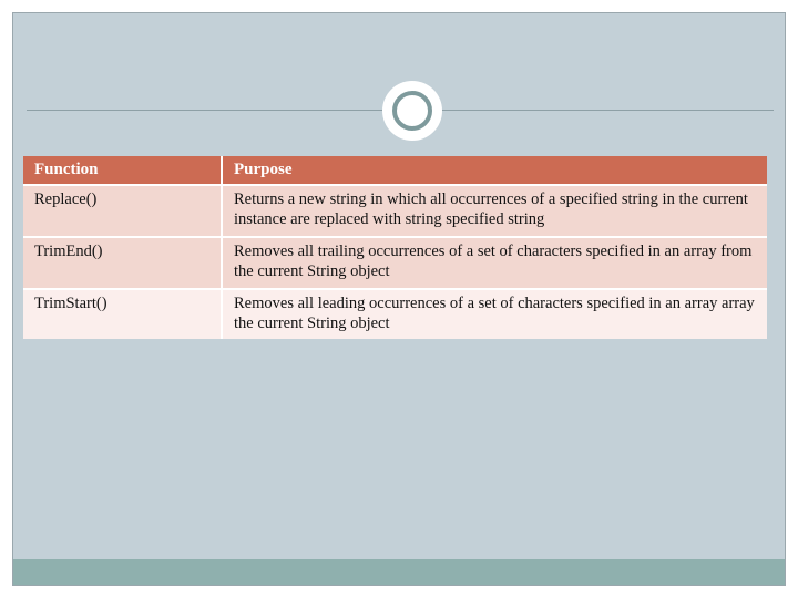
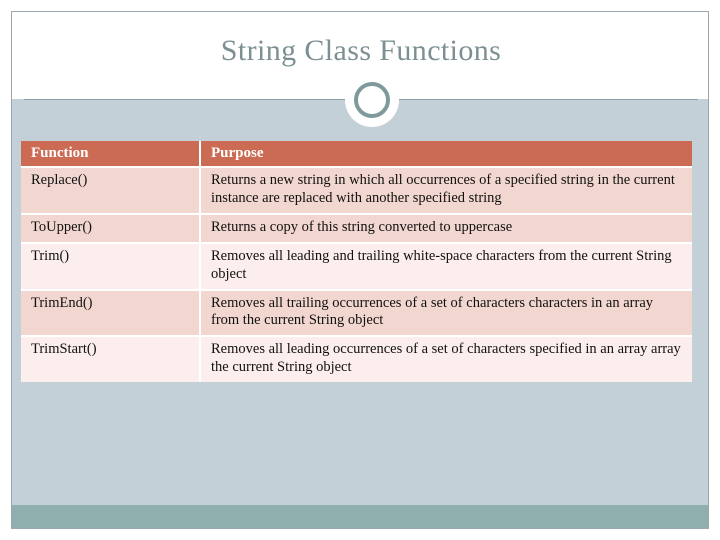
+ String Class Functions
  Function	Purpose
- Replace()	Returns a new string in which all occurrences of a specified string in the current instance are replaced with string specified string
+ Replace()	Returns a new string in which all occurrences of a specified string in the current instance are replaced with another specified string
+ ToUpper()	Returns a copy of this string converted to uppercase
+ Trim()	Removes all leading and trailing white-space characters from the current String object
- TrimEnd()	Removes all trailing occurrences of a set of characters specified in an array from the current String object
+ TrimEnd()	Removes all trailing occurrences of a set of characters characters in an array from the current String object
  TrimStart()	Removes all leading occurrences of a set of characters specified in an array array the current String object
